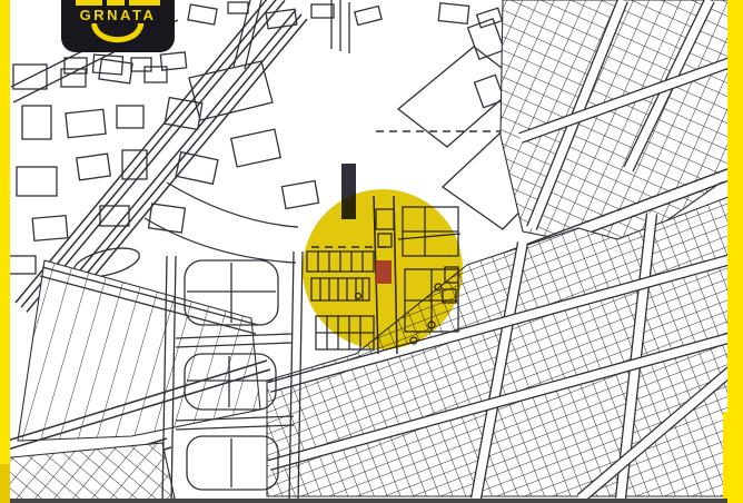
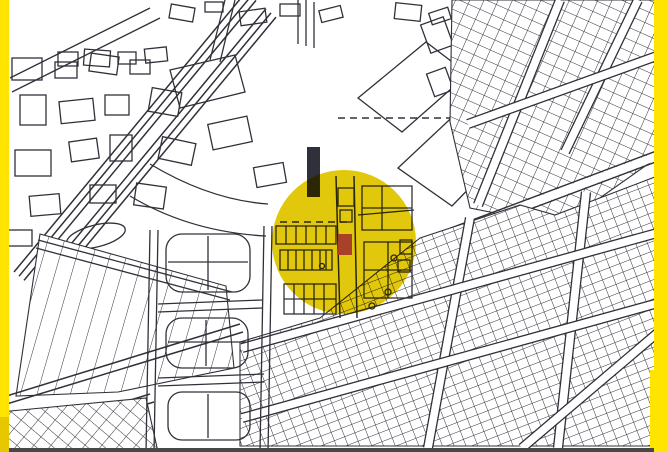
- GRNATA
